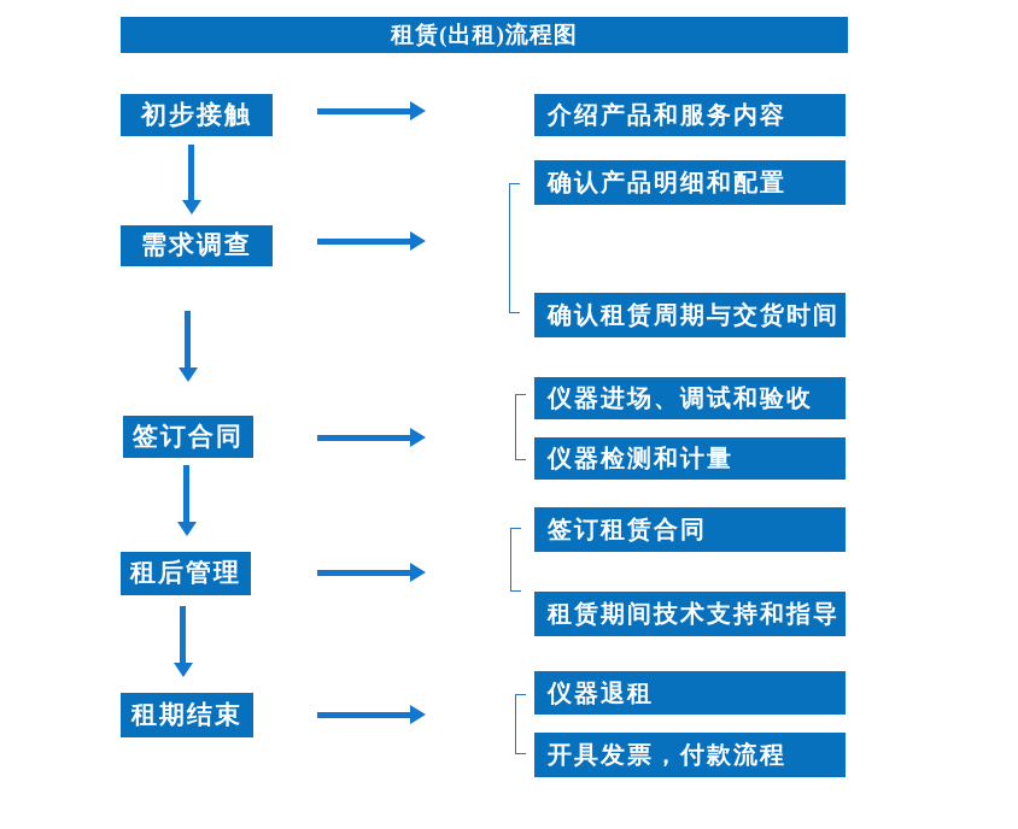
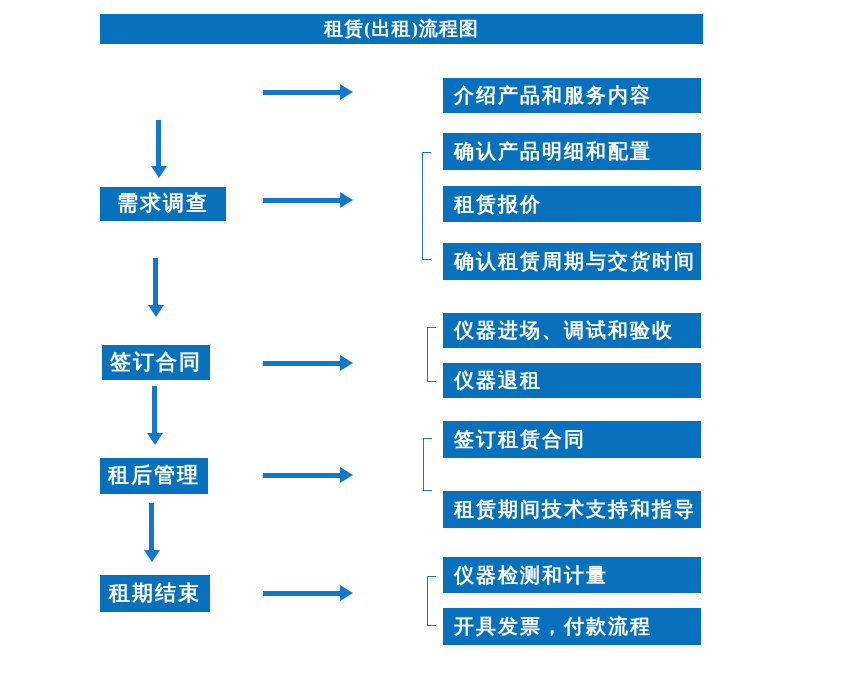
  租赁(出租)流程图
- 初步接触
  需求调查
  签订合同
  租后管理
  租期结束
  介绍产品和服务内容
  确认产品明细和配置
+ 租赁报价
  确认租赁周期与交货时间
  仪器进场、调试和验收
- 仪器检测和计量
+ 仪器退租
  签订租赁合同
  租赁期间技术支持和指导
- 仪器退租
+ 仪器检测和计量
  开具发票，付款流程
